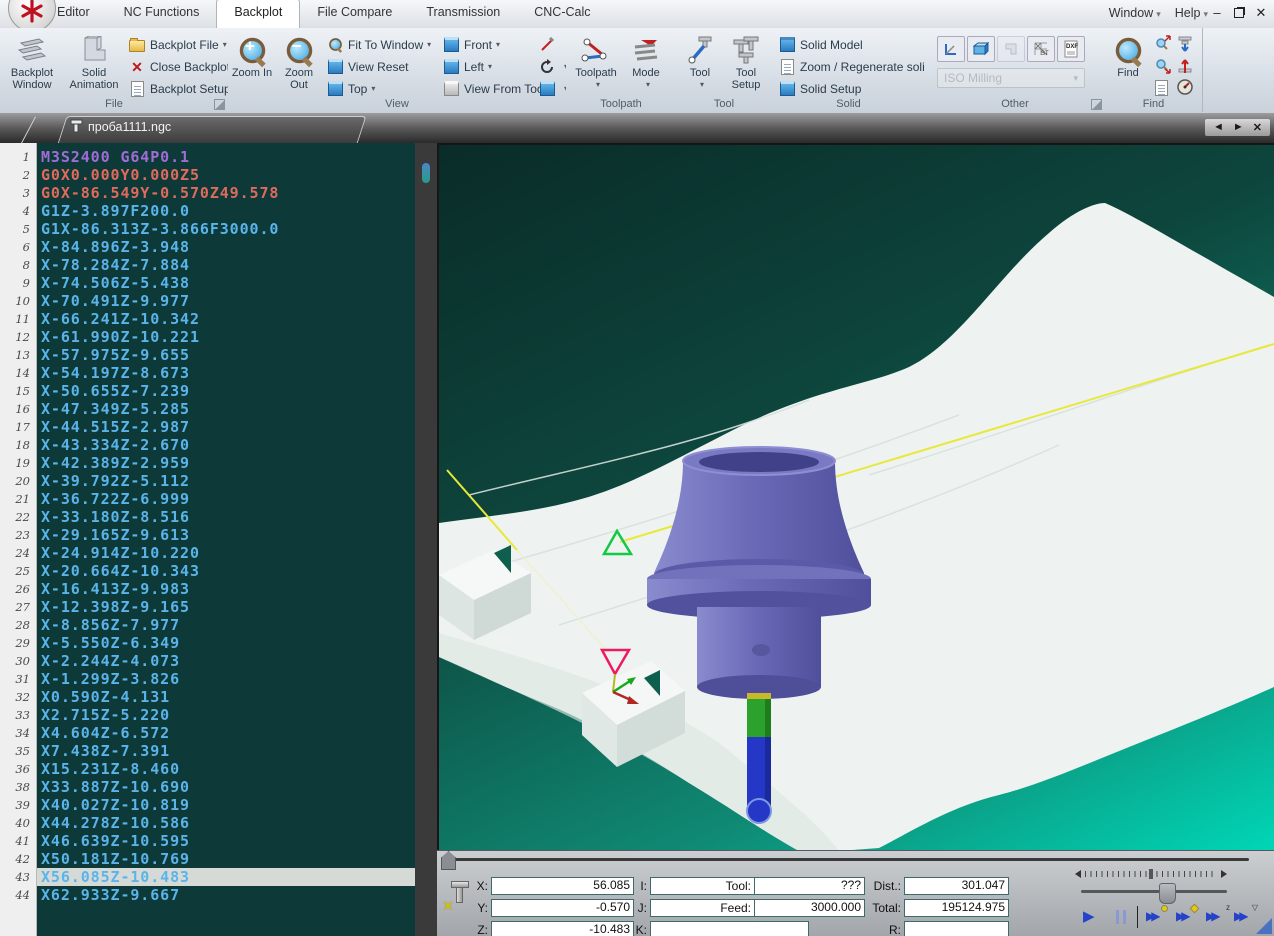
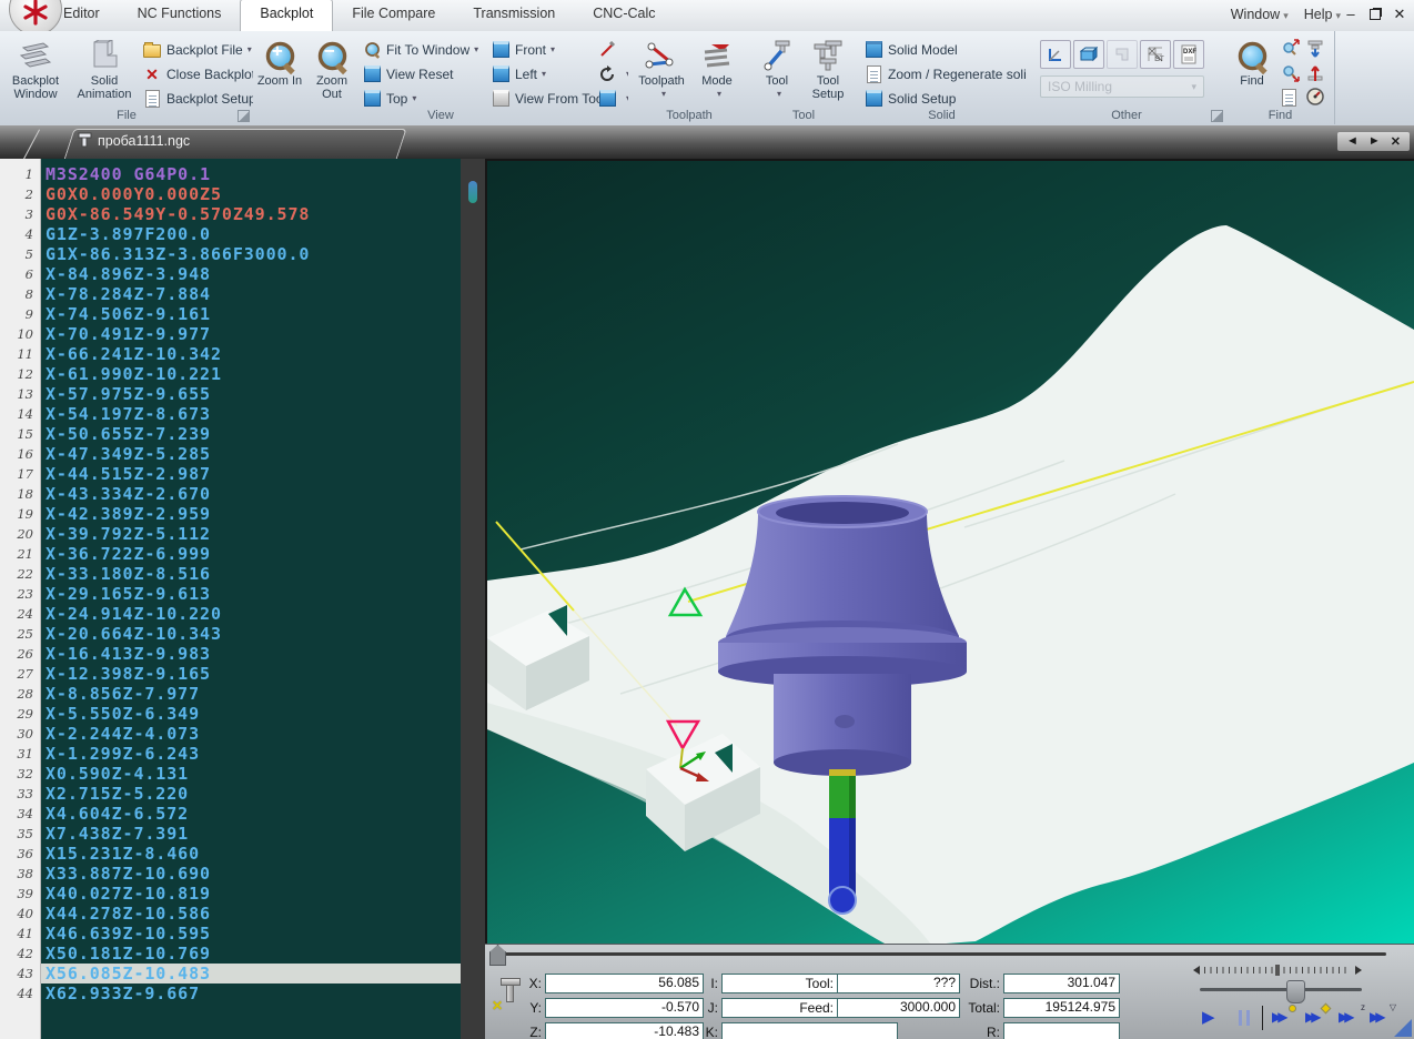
  Editor
  NC Functions
  Backplot
  File Compare
  Transmission
  CNC-Calc
  Window
  Help
  –
  ✕
  Backplot Window
  Solid Animation
  Backplot File
  ✕
  Close Backplo
  Backplot Setu
  File
  +
  Zoom In
  −
  Zoom Out
  Fit To Window
  View Reset
  Top
  Front
  Left
  View From To
  View
  Toolpath
  Mode
  Toolpath
  Tool
  Tool Setup
  Tool
  Solid Model
  Zoom / Regenerate soli
  Solid Setup
  Solid
  ISO Milling
  ▾
  Other
  Find
  Find
  проба1111.ngc
  ◄
  ►
  ✕
  1
  M3S2400 G64P0.1
  2
  G0X0.000Y0.000Z5
  3
  G0X-86.549Y-0.570Z49.578
  4
  G1Z-3.897F200.0
  5
  G1X-86.313Z-3.866F3000.0
  6
  X-84.896Z-3.948
  8
  X-78.284Z-7.884
  9
- X-74.506Z-5.438
+ X-74.506Z-9.161
  10
  X-70.491Z-9.977
  11
  X-66.241Z-10.342
  12
  X-61.990Z-10.221
  13
  X-57.975Z-9.655
  14
  X-54.197Z-8.673
  15
  X-50.655Z-7.239
  16
  X-47.349Z-5.285
  17
  X-44.515Z-2.987
  18
  X-43.334Z-2.670
  19
  X-42.389Z-2.959
  20
  X-39.792Z-5.112
  21
  X-36.722Z-6.999
  22
  X-33.180Z-8.516
  23
  X-29.165Z-9.613
  24
  X-24.914Z-10.220
  25
  X-20.664Z-10.343
  26
  X-16.413Z-9.983
  27
  X-12.398Z-9.165
  28
  X-8.856Z-7.977
  29
  X-5.550Z-6.349
  30
  X-2.244Z-4.073
  31
- X-1.299Z-3.826
+ X-1.299Z-6.243
  32
  X0.590Z-4.131
  33
  X2.715Z-5.220
  34
  X4.604Z-6.572
  35
  X7.438Z-7.391
  36
  X15.231Z-8.460
  38
  X33.887Z-10.690
  39
  X40.027Z-10.819
  40
  X44.278Z-10.586
  41
  X46.639Z-10.595
  42
  X50.181Z-10.769
  43
  X56.085Z-10.483
  44
  X62.933Z-9.667
  ✕
  X:
  56.085
  Y:
  -0.570
  Z:
  -10.483
  I:
  J:
  K:
  Tool:
  ???
  Feed:
  3000.000
  Dist.:
  301.047
  Total:
  195124.975
  R:
  ▶
  ▶▶
  ▶▶
  ▶▶
  z
  ▶▶
  ▽
